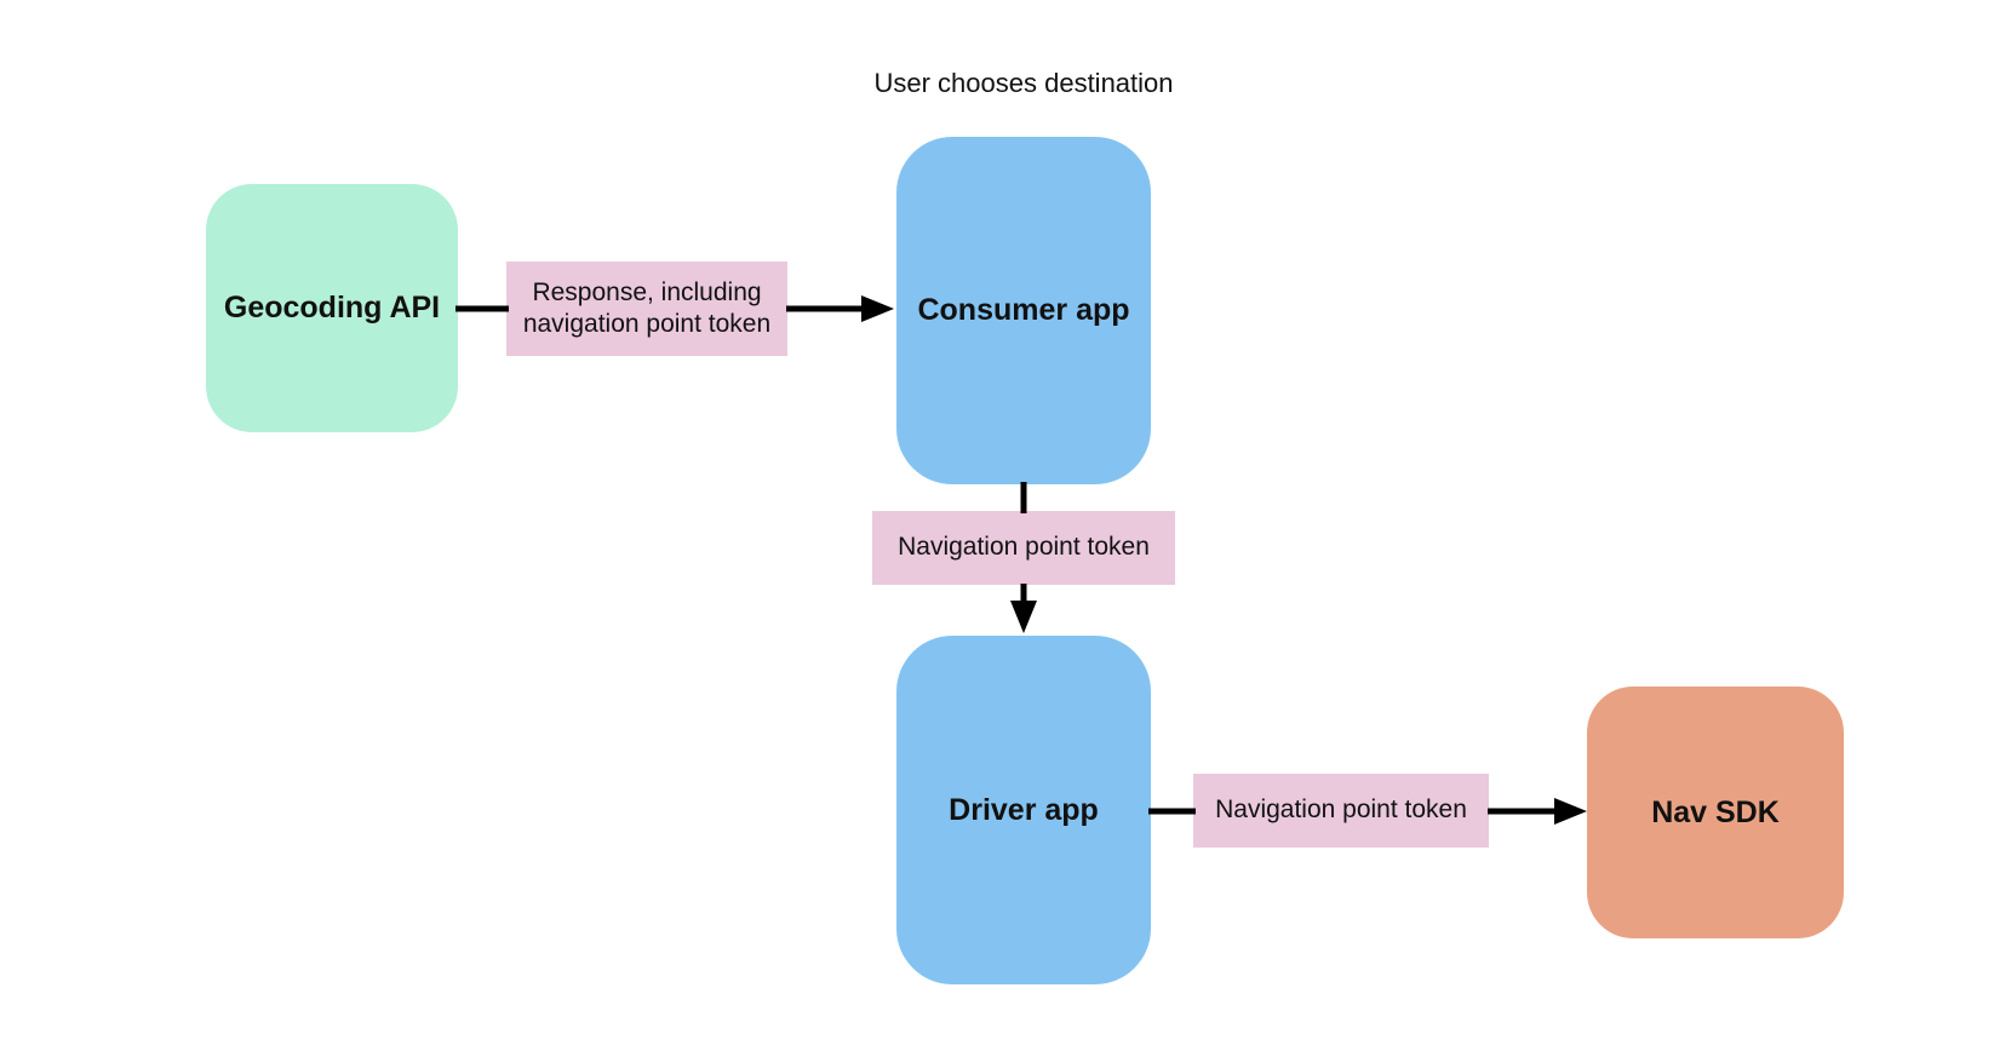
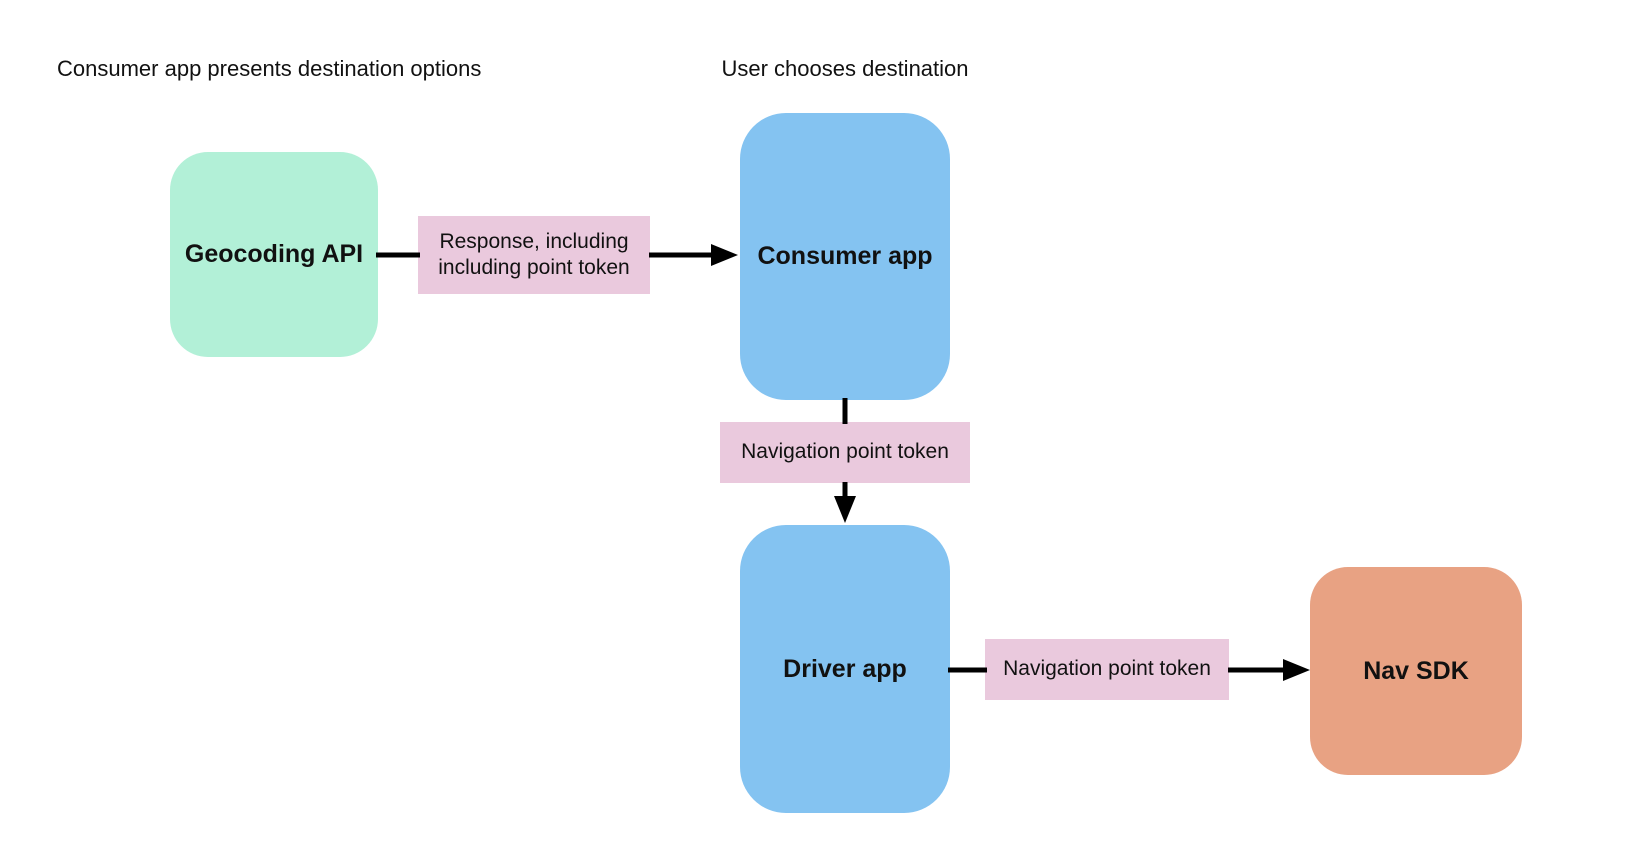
+ Consumer app presents destination options
  User chooses destination
  Geocoding API
  Consumer app
  Driver app
  Nav SDK
- Response, including navigation point token
+ Response, including including point token
  Navigation point token
  Navigation point token
